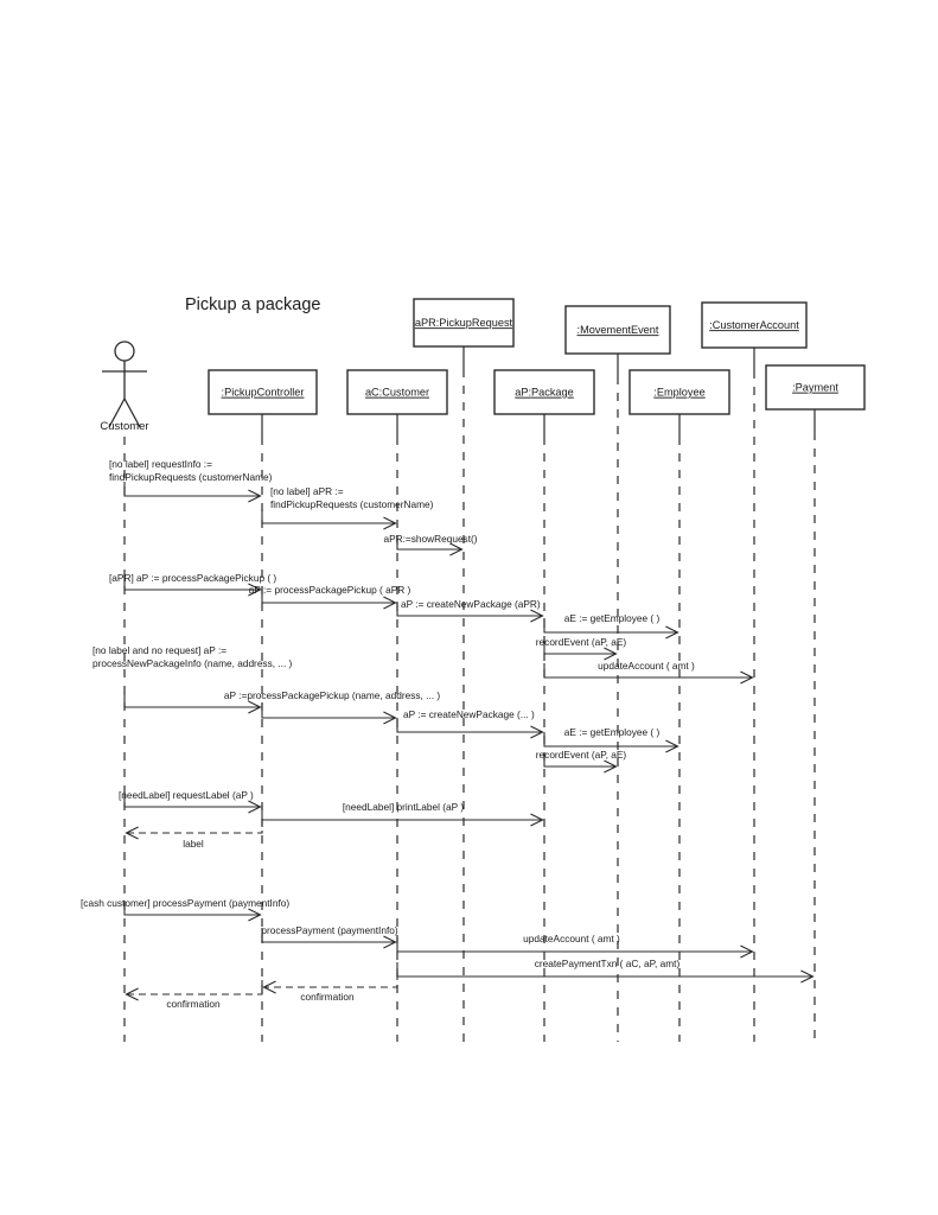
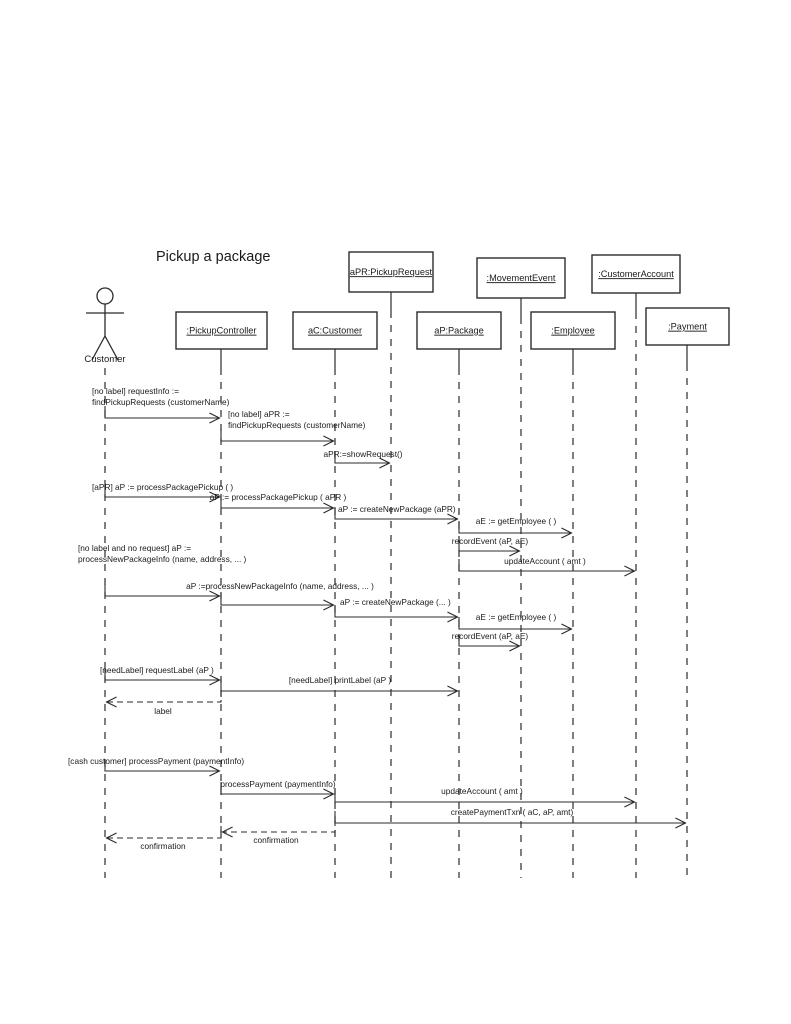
  Pickup a package
  Customer
  :PickupController
  aC:Customer
  aPR:PickupRequest
  aP:Package
  :MovementEvent
  :Employee
  :CustomerAccount
  :Payment
  [no label] requestInfo :=
  findPickupRequests (customerName)
  [no label] aPR :=
  findPickupRequests (customerName)
  aPR:=showRequest()
  [aPR] aP := processPackagePickup ( )
  aP := processPackagePickup ( aPR )
  aP := createNewPackage (aPR)
  aE := getEmployee ( )
  recordEvent (aP, aE)
  updateAccount ( amt )
  [no label and no request] aP :=
  processNewPackageInfo (name, address, ... )
- aP :=processPackagePickup (name, address, ... )
+ aP :=processNewPackageInfo (name, address, ... )
  aP := createNewPackage (... )
  aE := getEmployee ( )
  recordEvent (aP, aE)
  [needLabel] requestLabel (aP )
  [needLabel] printLabel (aP )
  label
  [cash customer] processPayment (paymentInfo)
  processPayment (paymentInfo)
  updateAccount ( amt )
  createPaymentTxn ( aC, aP, amt)
  confirmation
  confirmation
